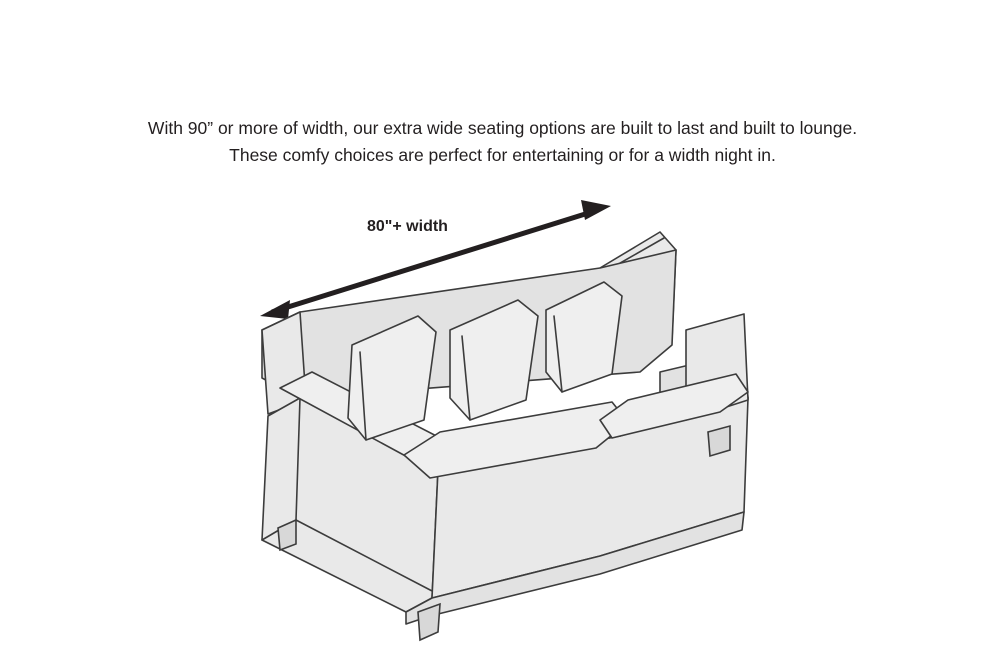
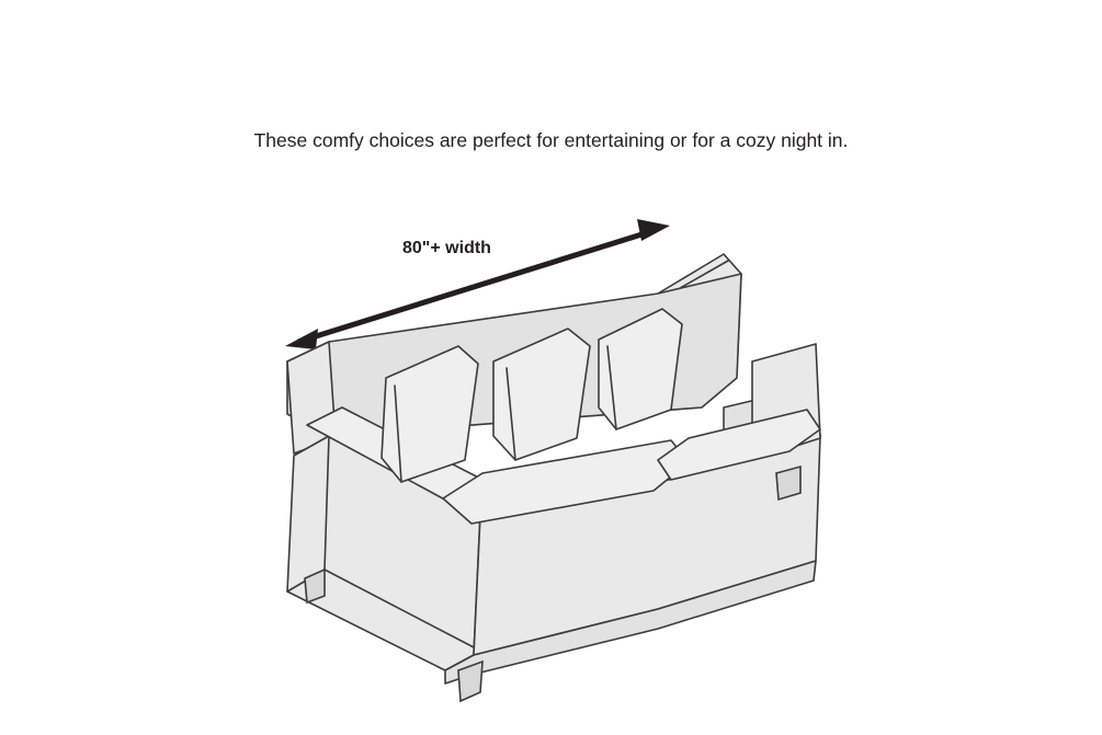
- With 90” or more of width, our extra wide seating options are built to last and built to lounge.
- These comfy choices are perfect for entertaining or for a width night in.
+ These comfy choices are perfect for entertaining or for a cozy night in.
  80"+ width
